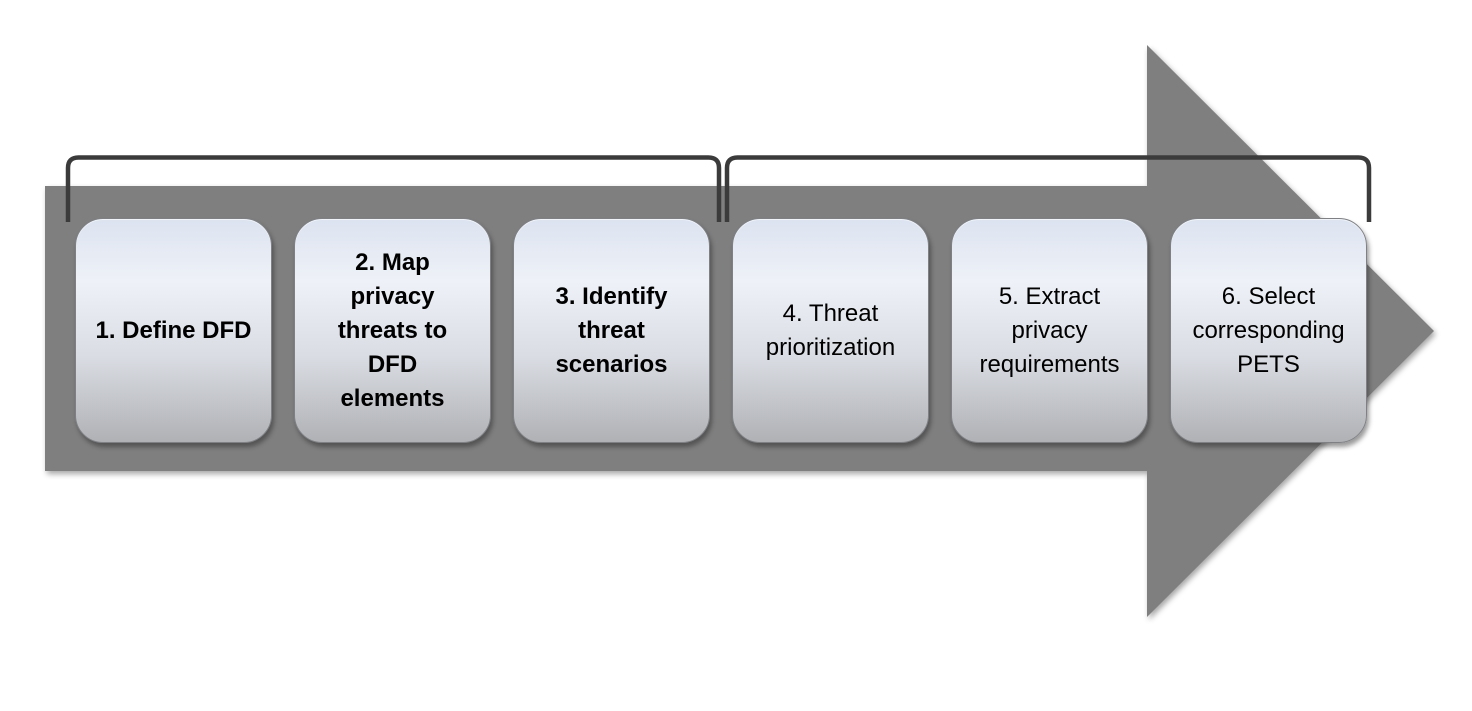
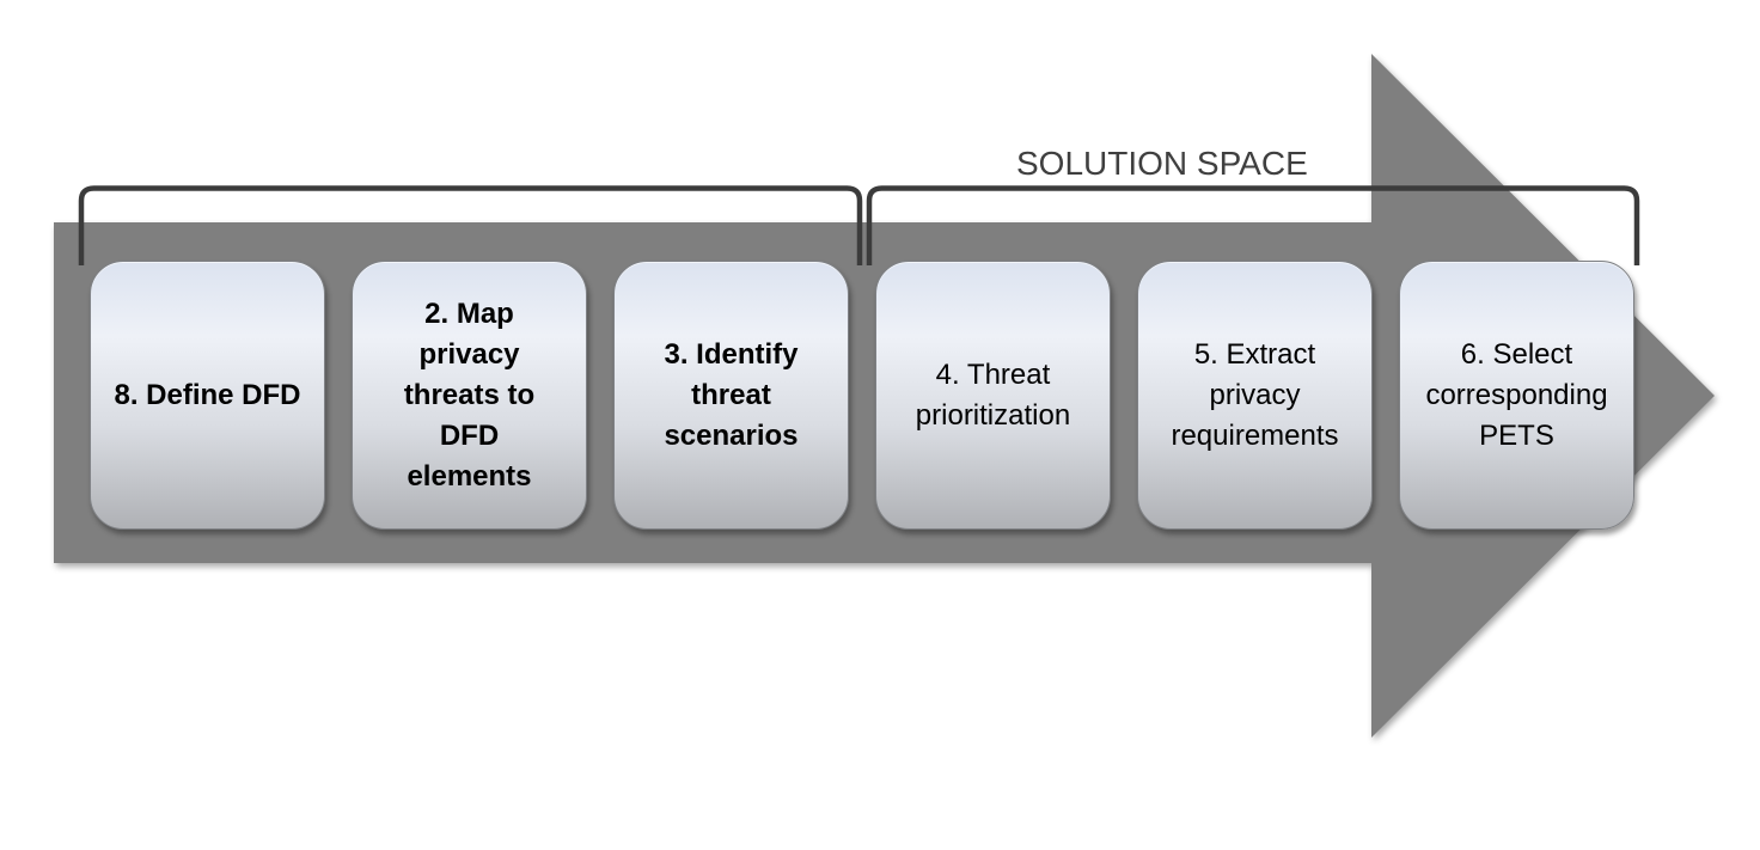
+ SOLUTION SPACE
- 1. Define DFD
+ 8. Define DFD
  2. Map
  privacy
  threats to
  DFD
  elements
  3. Identify
  threat
  scenarios
  4. Threat
  prioritization
  5. Extract
  privacy
  requirements
  6. Select
  corresponding
  PETS
